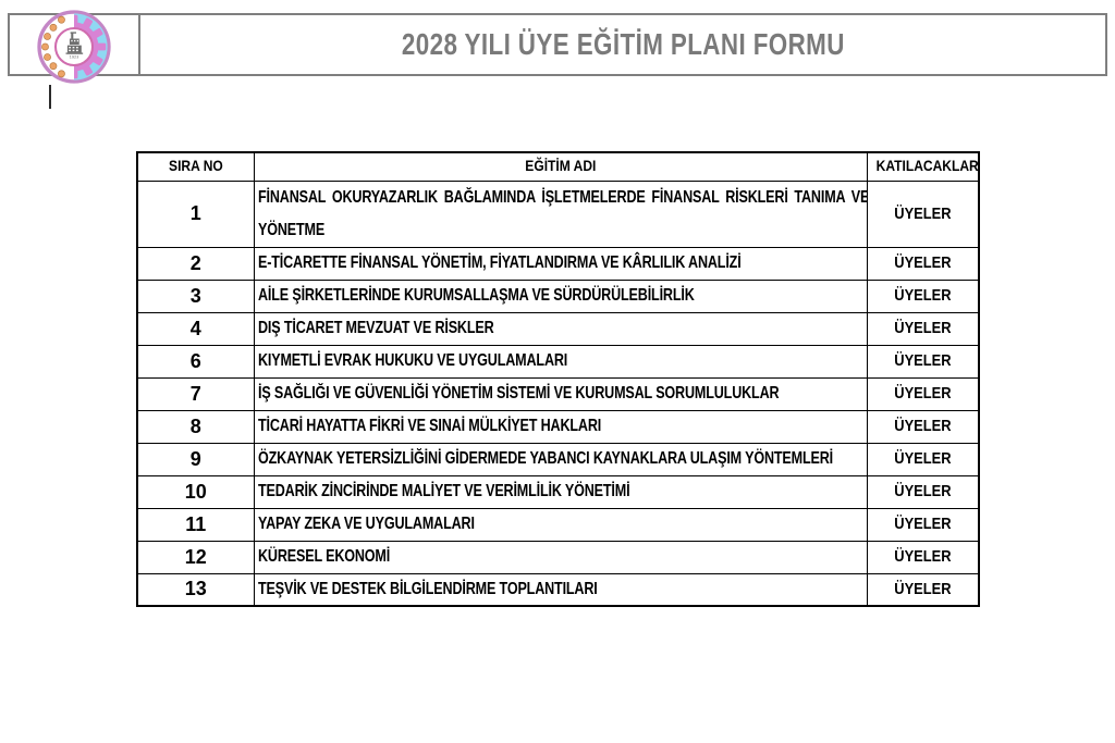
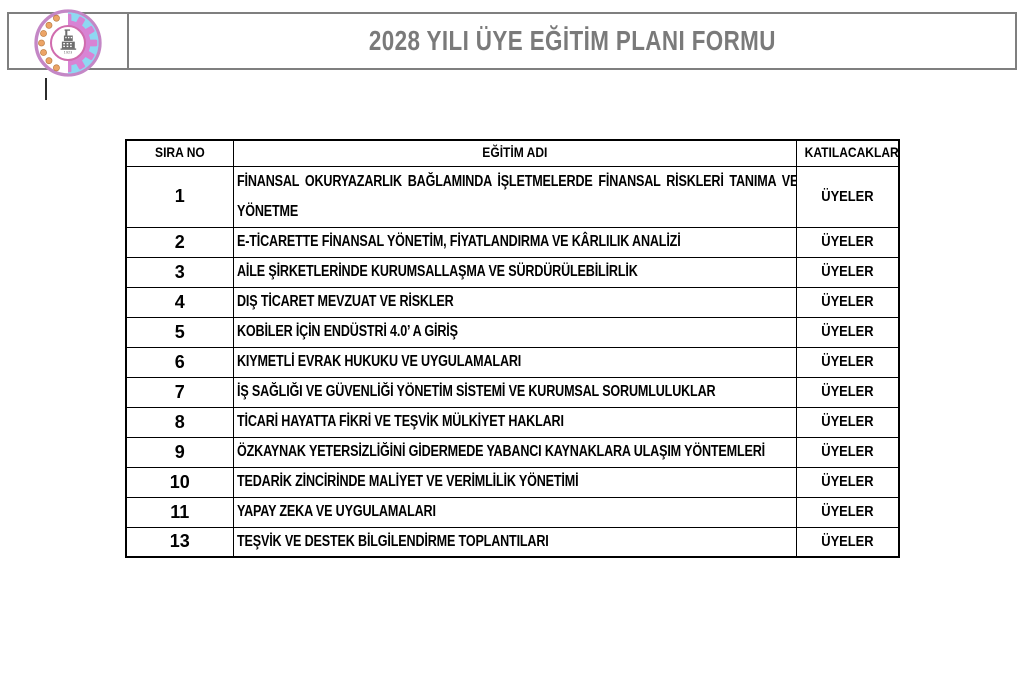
  2028 YILI ÜYE EĞİTİM PLANI FORMU
  SIRA NO	EĞİTİM ADI	KATILACAKLAR
  1	FİNANSAL OKURYAZARLIK BAĞLAMINDA İŞLETMELERDE FİNANSAL RİSKLERİ TANIMA VE YÖNETME	ÜYELER
  2	E-TİCARETTE FİNANSAL YÖNETİM, FİYATLANDIRMA VE KÂRLILIK ANALİZİ	ÜYELER
  3	AİLE ŞİRKETLERİNDE KURUMSALLAŞMA VE SÜRDÜRÜLEBİLİRLİK	ÜYELER
  4	DIŞ TİCARET MEVZUAT VE RİSKLER	ÜYELER
+ 5	KOBİLER İÇİN ENDÜSTRİ 4.0’ A GİRİŞ	ÜYELER
  6	KIYMETLİ EVRAK HUKUKU VE UYGULAMALARI	ÜYELER
  7	İŞ SAĞLIĞI VE GÜVENLİĞİ YÖNETİM SİSTEMİ VE KURUMSAL SORUMLULUKLAR	ÜYELER
- 8	TİCARİ HAYATTA FİKRİ VE SINAİ MÜLKİYET HAKLARI	ÜYELER
+ 8	TİCARİ HAYATTA FİKRİ VE TEŞVİK MÜLKİYET HAKLARI	ÜYELER
  9	ÖZKAYNAK YETERSİZLİĞİNİ GİDERMEDE YABANCI KAYNAKLARA ULAŞIM YÖNTEMLERİ	ÜYELER
  10	TEDARİK ZİNCİRİNDE MALİYET VE VERİMLİLİK YÖNETİMİ	ÜYELER
  11	YAPAY ZEKA VE UYGULAMALARI	ÜYELER
- 12	KÜRESEL EKONOMİ	ÜYELER
  13	TEŞVİK VE DESTEK BİLGİLENDİRME TOPLANTILARI	ÜYELER
